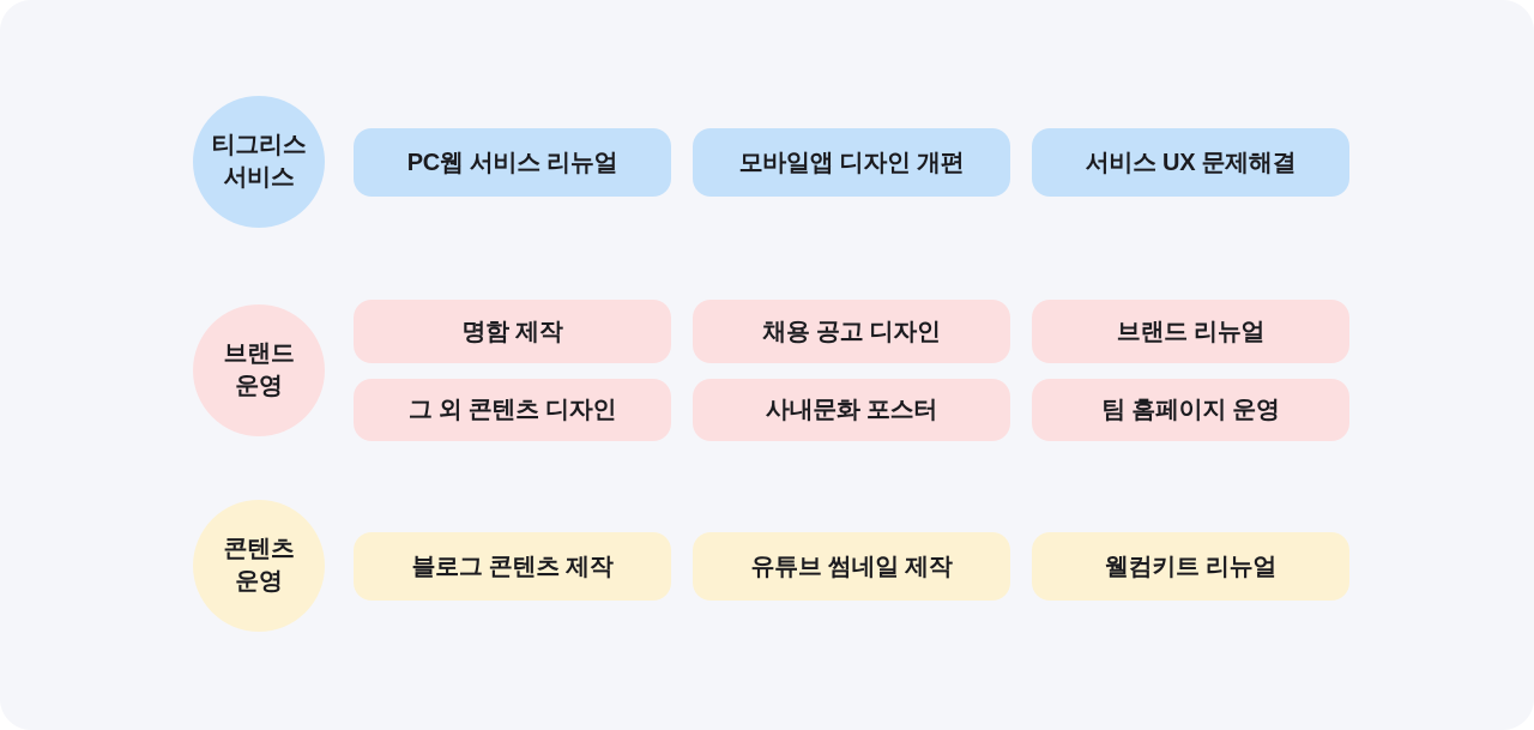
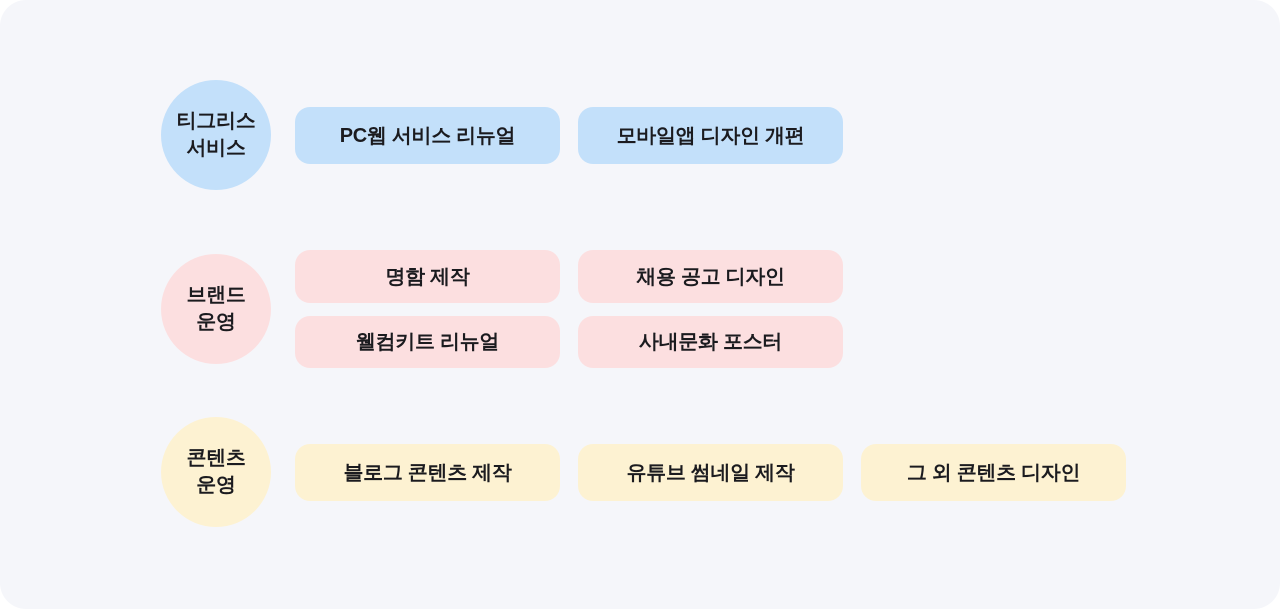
  티그리스
  서비스
  PC웹 서비스 리뉴얼
  모바일앱 디자인 개편
- 서비스 UX 문제해결
  브랜드
  운영
  명함 제작
- 그 외 콘텐츠 디자인
+ 웰컴키트 리뉴얼
  채용 공고 디자인
  사내문화 포스터
- 브랜드 리뉴얼
- 팀 홈페이지 운영
  콘텐츠
  운영
  블로그 콘텐츠 제작
  유튜브 썸네일 제작
- 웰컴키트 리뉴얼
+ 그 외 콘텐츠 디자인
